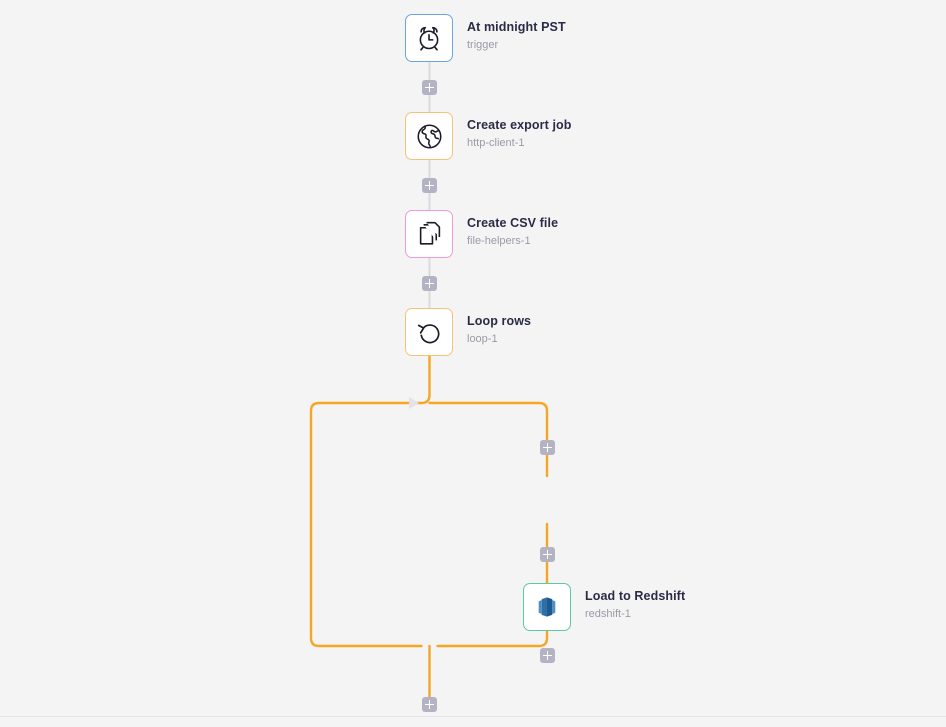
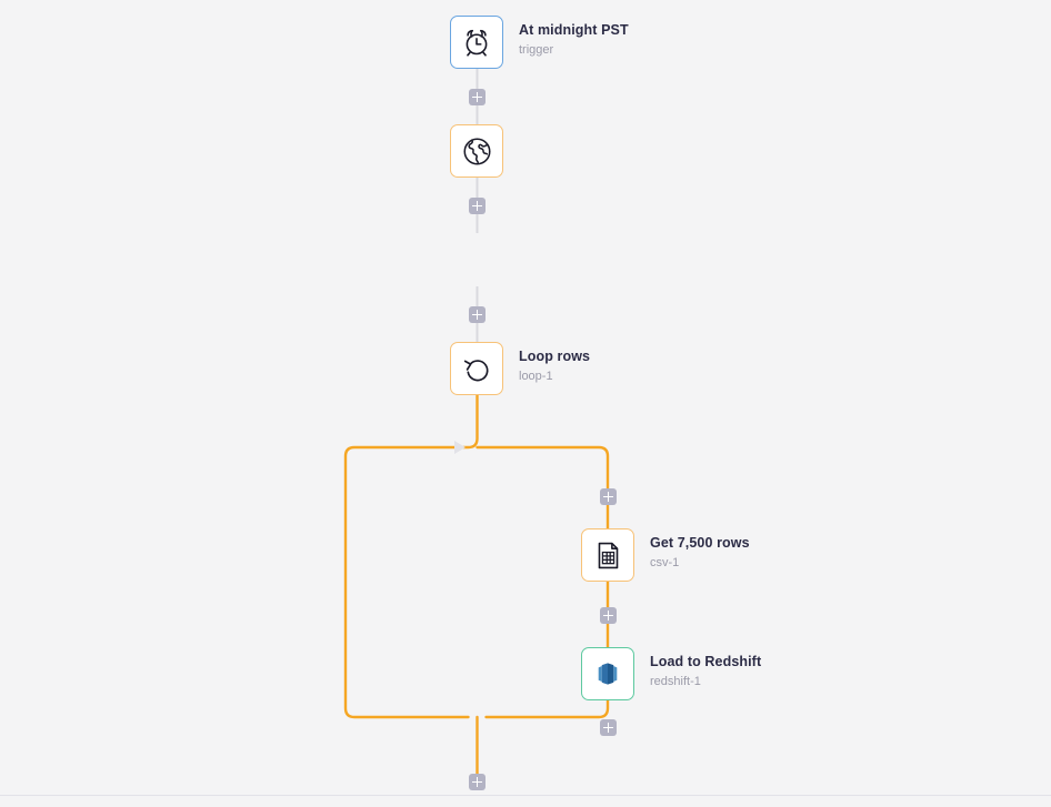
  At midnight PST
  trigger
- Create export job
- http-client-1
- Create CSV file
- file-helpers-1
  Loop rows
  loop-1
+ Get 7,500 rows
+ csv-1
  Load to Redshift
  redshift-1
